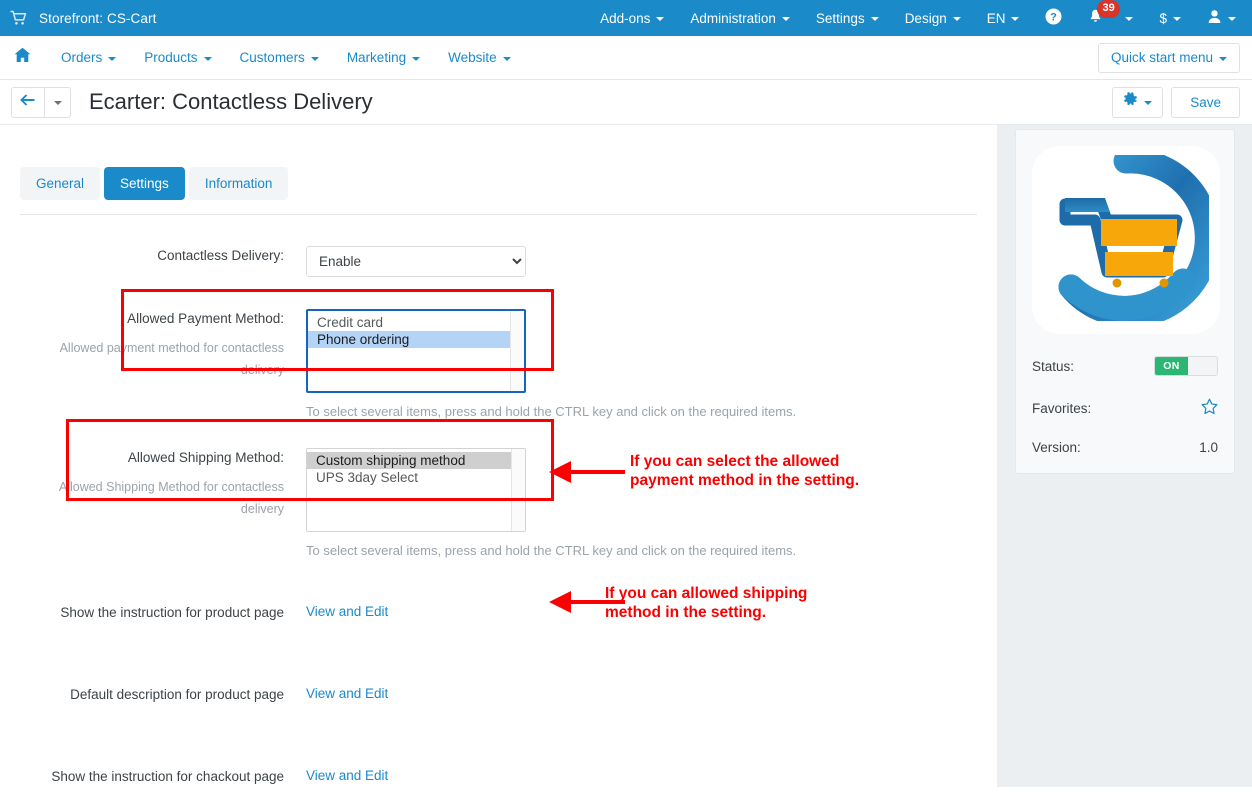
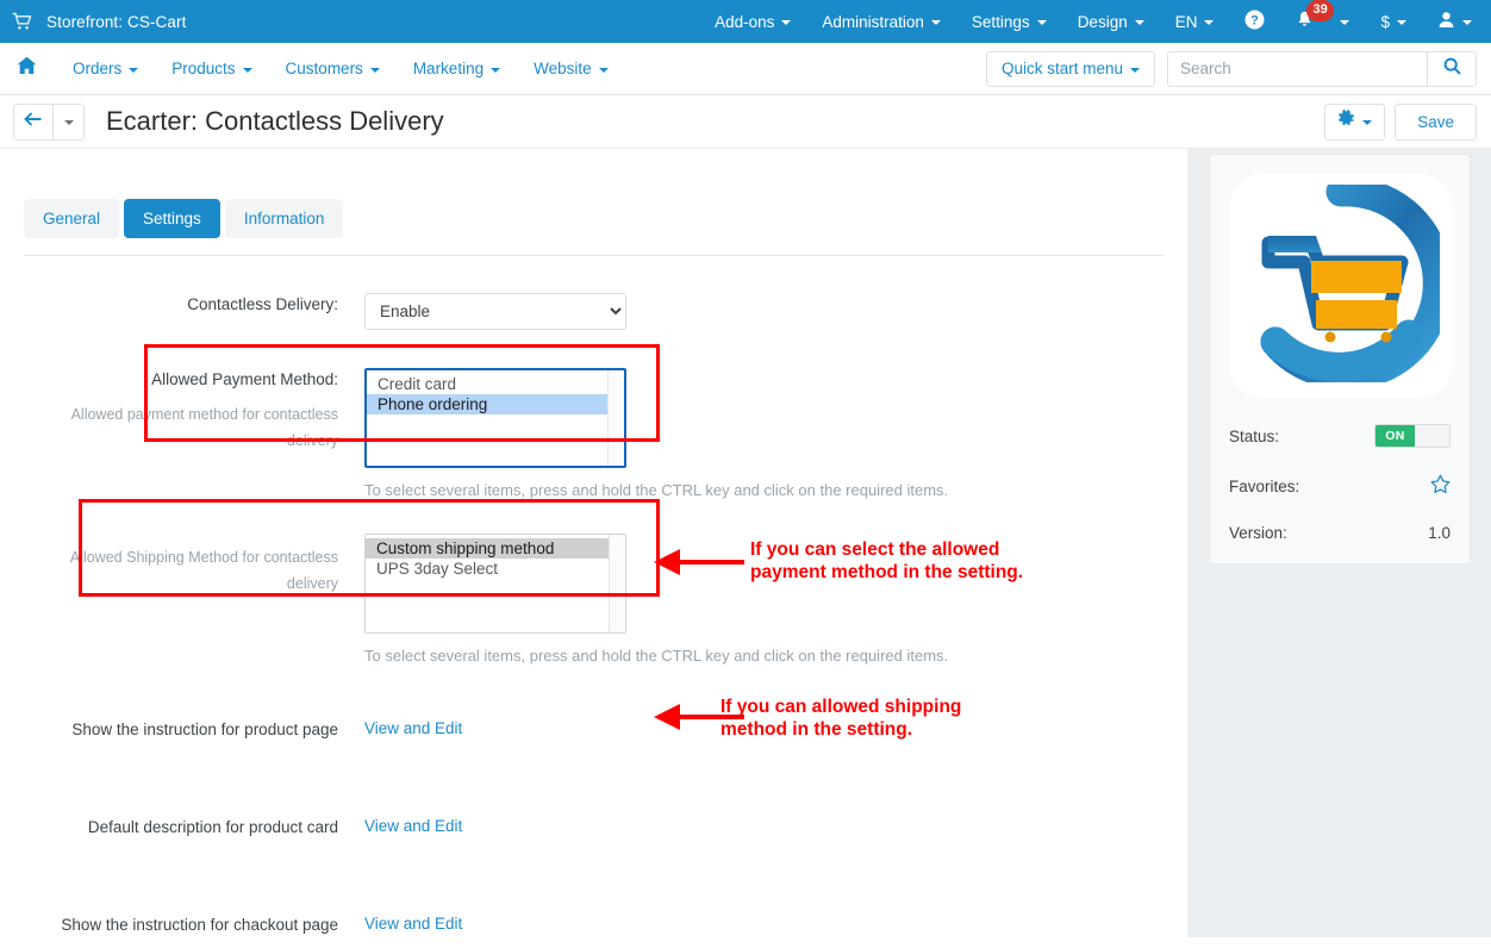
  Storefront: CS-Cart
  Add-ons
  Administration
  Settings
  Design
  EN
  ?
  39
  $
  Orders
  Products
  Customers
  Marketing
  Website
  Quick start menu
+ Search
  Ecarter: Contactless Delivery
  Save
  General
  Settings
  Information
  Contactless Delivery:
  Enable
  Allowed Payment Method:
  Allowed payment method for contactless delivery
  Credit card
  Phone ordering
  To select several items, press and hold the CTRL key and click on the required items.
- Allowed Shipping Method:
  Allowed Shipping Method for contactless delivery
  Custom shipping method
  UPS 3day Select
  To select several items, press and hold the CTRL key and click on the required items.
  Show the instruction for product page
  View and Edit
- Default description for product page
+ Default description for product card
  View and Edit
  Show the instruction for chackout page
  View and Edit
  If you can select the allowed
  payment method in the setting.
  If you can allowed shipping
  method in the setting.
  Status:
  ON
  Favorites:
  Version:
  1.0
